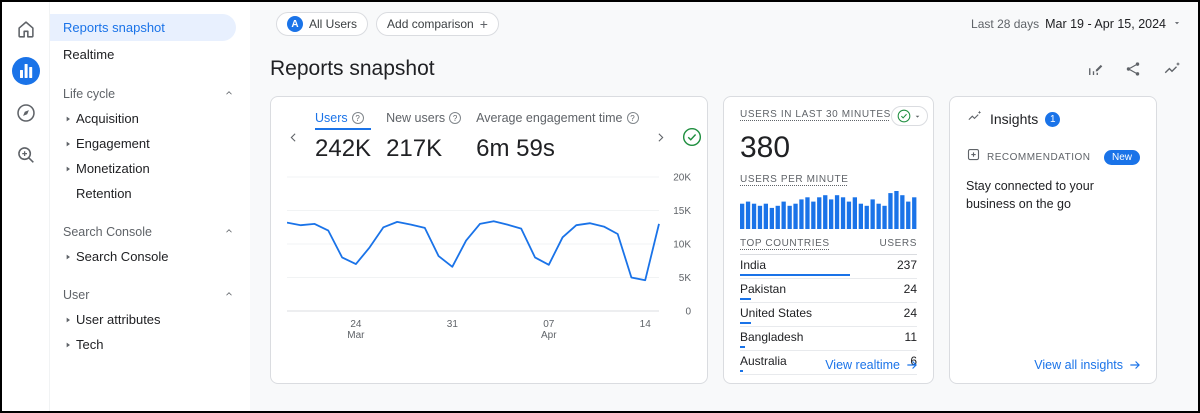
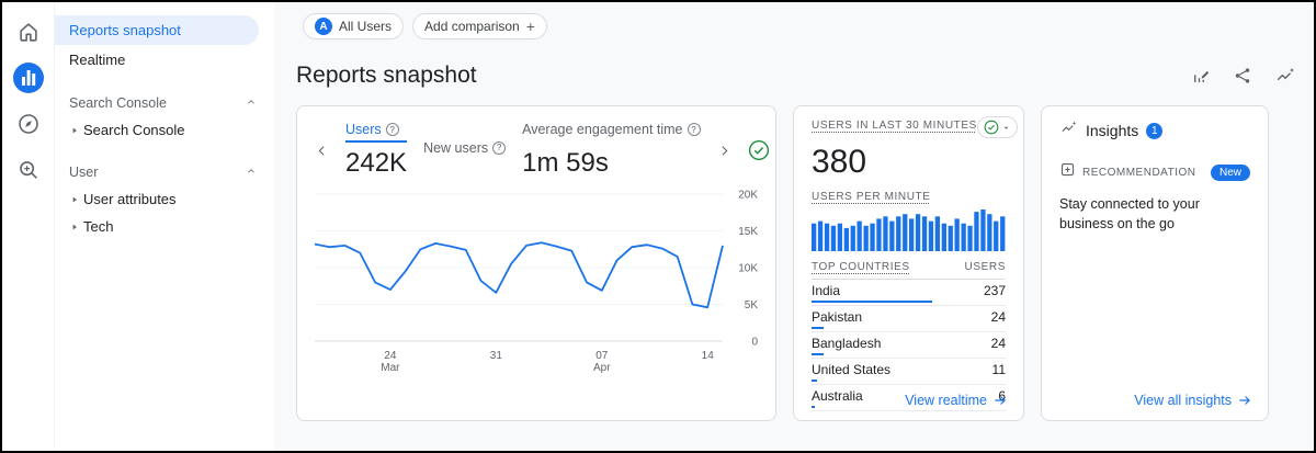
  Reports snapshot
  Realtime
- Life cycle
- Acquisition
- Engagement
- Monetization
- Retention
  Search Console
  Search Console
  User
  User attributes
  Tech
  A
  All Users
  Add comparison
  +
- Last 28 days
- Mar 19 - Apr 15, 2024
  Reports snapshot
  Users
  ?
  242K
  New users
  ?
- 217K
  Average engagement time
  ?
- 6m 59s
+ 1m 59s
  0
  5K
  10K
  15K
  20K
  24
  Mar
  31
  07
  Apr
  14
  USERS IN LAST 30 MINUTES
  380
  USERS PER MINUTE
  TOP COUNTRIES
  USERS
  India
  237
  Pakistan
  24
- United States
+ Bangladesh
  24
- Bangladesh
+ United States
  11
  Australia
  6
  View realtime
  Insights
  1
  RECOMMENDATION
  New
  Stay connected to your business on the go
  View all insights
